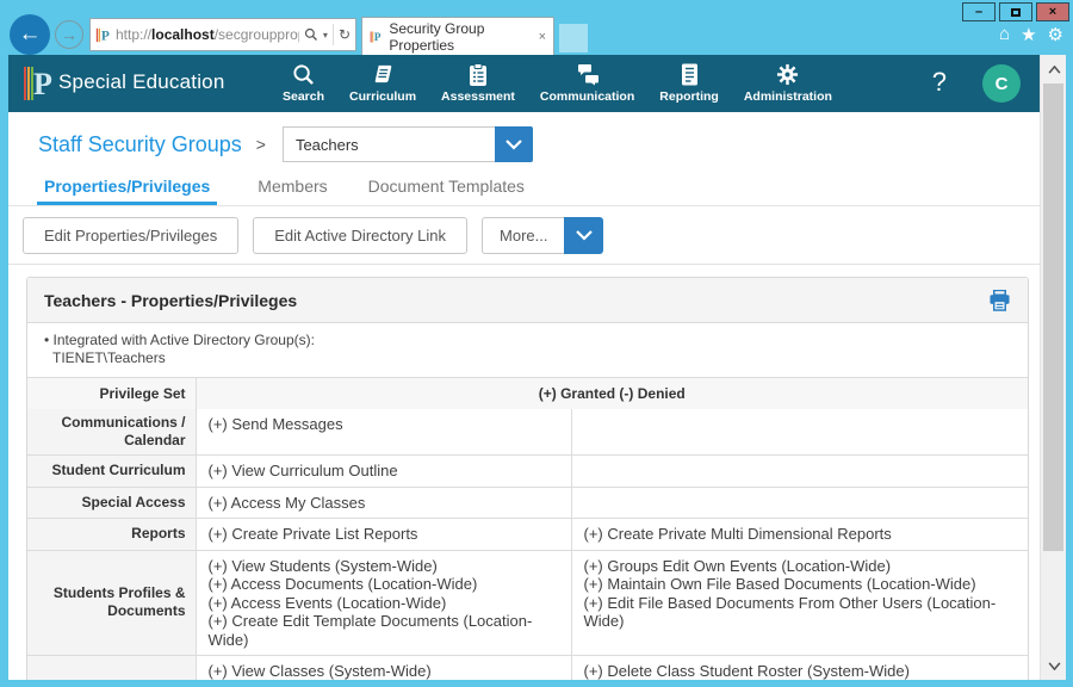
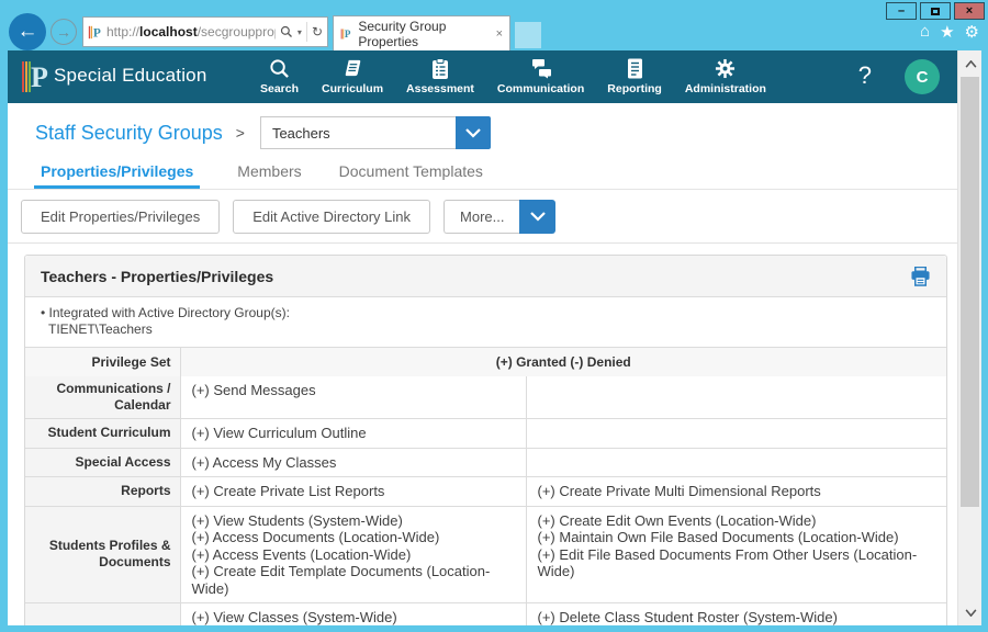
  –
  ×
  ←
  →
  P
  http://localhost/secgrouppro
  ▾
  ↻
  P
  Security Group Properties
  ×
  ⌂
  ★
  ⚙
  P
  Special Education
  Search
  Curriculum
  Assessment
  Communication
  Reporting
  Administration
  ?
  C
  Staff Security Groups
  >
  Teachers
  Properties/Privileges
  Members
  Document Templates
  Edit Properties/Privileges
  Edit Active Directory Link
  More...
  Teachers - Properties/Privileges
  • Integrated with Active Directory Group(s):
  TIENET\Teachers
  Privilege Set	(+) Granted (-) Denied
  Communications / Calendar	(+) Send Messages
  Student Curriculum	(+) View Curriculum Outline
  Special Access	(+) Access My Classes
  Reports	(+) Create Private List Reports	(+) Create Private Multi Dimensional Reports
- Students Profiles & Documents	(+) View Students (System-Wide)(+) Access Documents (Location-Wide)(+) Access Events (Location-Wide)(+) Create Edit Template Documents (Location-Wide)	(+) Groups Edit Own Events (Location-Wide)(+) Maintain Own File Based Documents (Location-Wide)(+) Edit File Based Documents From Other Users (Location-Wide)
+ Students Profiles & Documents	(+) View Students (System-Wide)(+) Access Documents (Location-Wide)(+) Access Events (Location-Wide)(+) Create Edit Template Documents (Location-Wide)	(+) Create Edit Own Events (Location-Wide)(+) Maintain Own File Based Documents (Location-Wide)(+) Edit File Based Documents From Other Users (Location-Wide)
